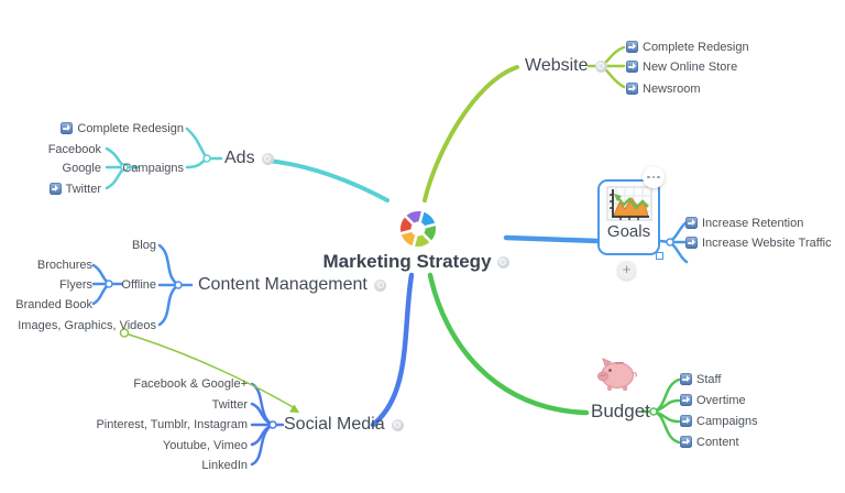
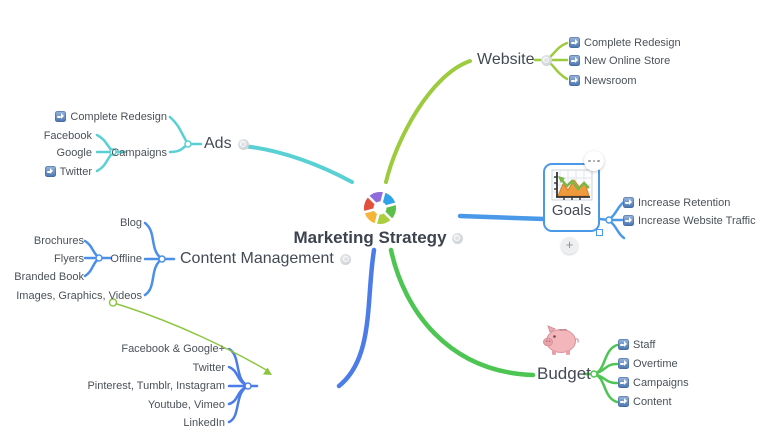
  Marketing Strategy
  Website
  Complete Redesign
  New Online Store
  Newsroom
  Ads
  Complete Redesign
  Campaigns
  Facebook
  Google
  Twitter
  Goals
  +
  Increase Retention
  Increase Website Traffic
  Content Management
  Blog
  Offline
  Images, Graphics, Videos
  Brochures
  Flyers
  Branded Book
- Social Media
  Facebook & Google+
  Twitter
  Pinterest, Tumblr, Instagram
  Youtube, Vimeo
  LinkedIn
  Budget
  Staff
  Overtime
  Campaigns
  Content
